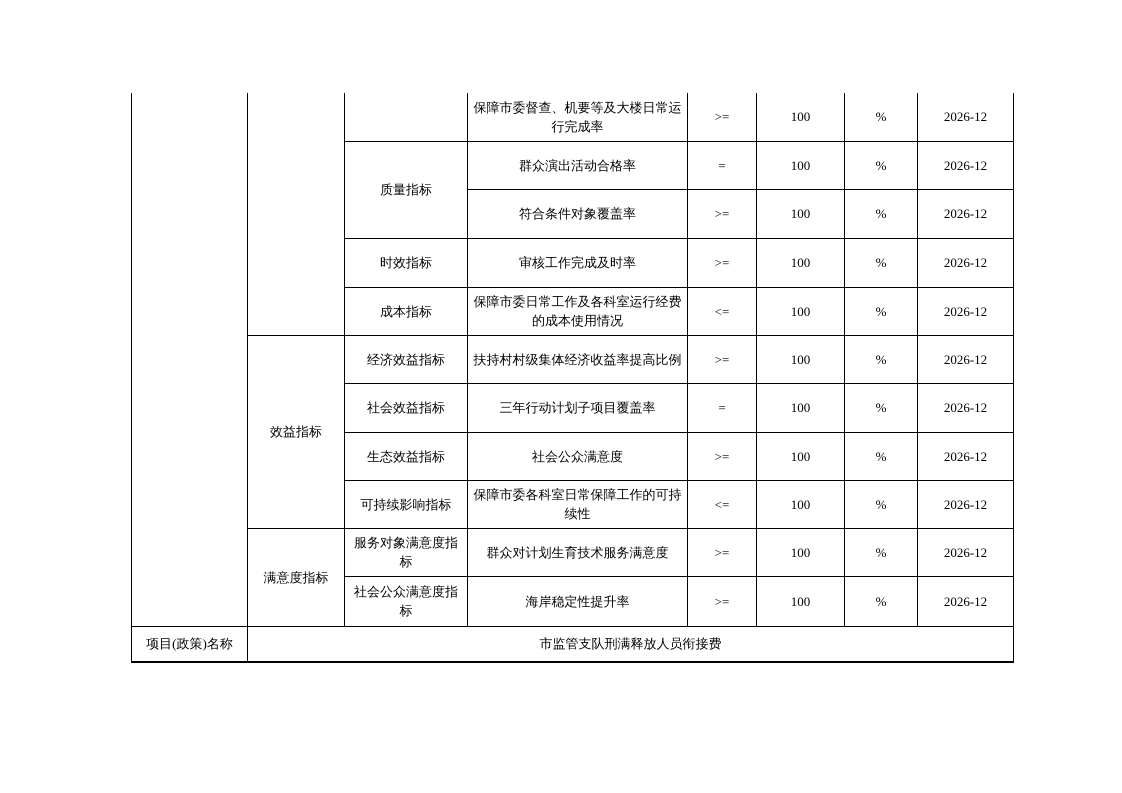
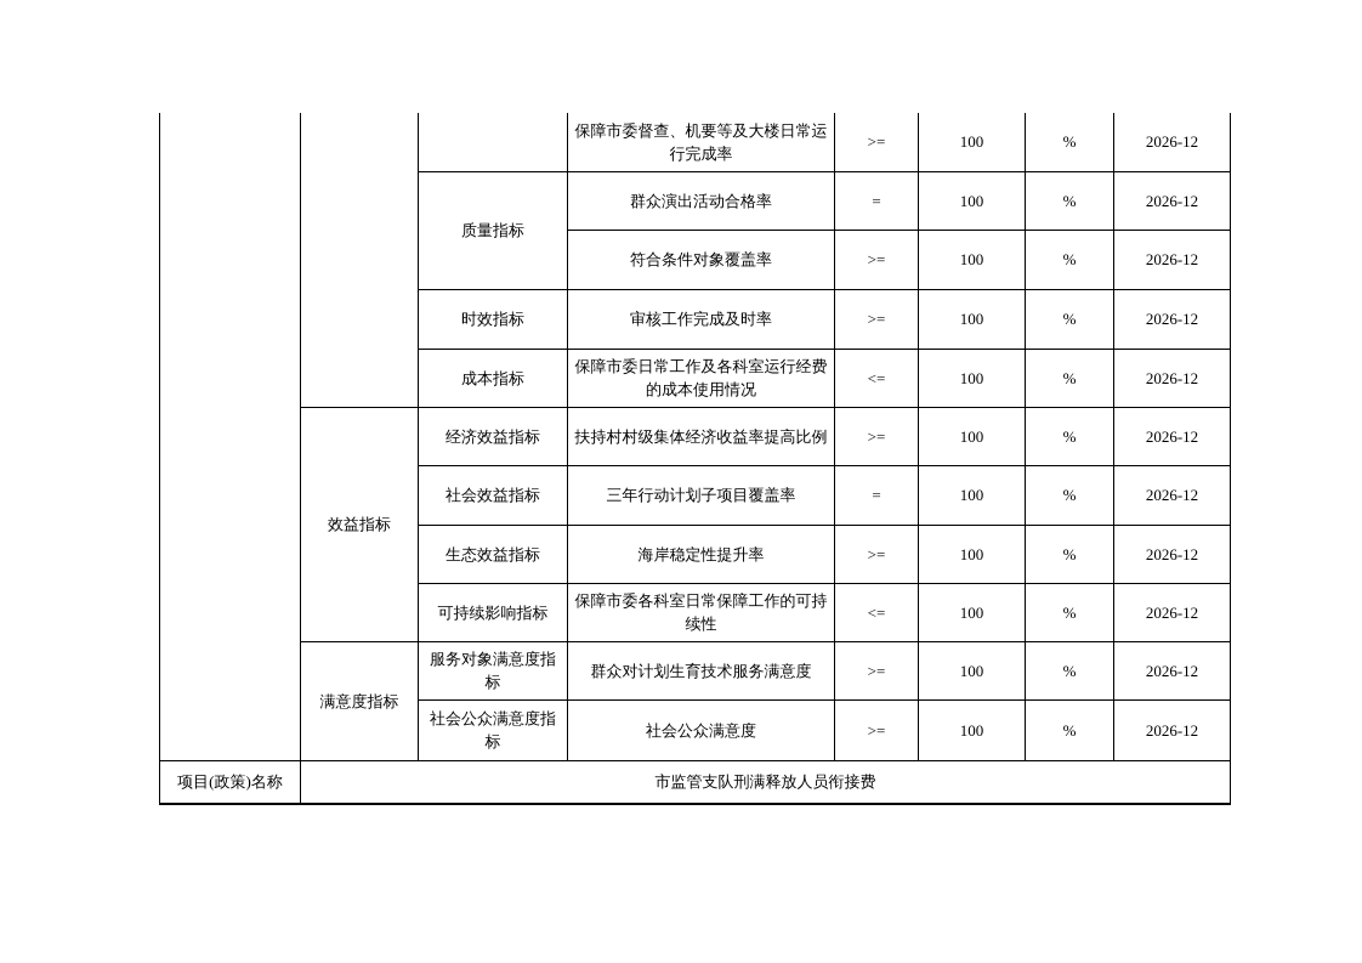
  			保障市委督查、机要等及大楼日常运行完成率	>=	100	%	2026-12
  质量指标	群众演出活动合格率	=	100	%	2026-12
  符合条件对象覆盖率	>=	100	%	2026-12
  时效指标	审核工作完成及时率	>=	100	%	2026-12
  成本指标	保障市委日常工作及各科室运行经费的成本使用情况	<=	100	%	2026-12
  效益指标	经济效益指标	扶持村村级集体经济收益率提高比例	>=	100	%	2026-12
  社会效益指标	三年行动计划子项目覆盖率	=	100	%	2026-12
- 生态效益指标	社会公众满意度	>=	100	%	2026-12
+ 生态效益指标	海岸稳定性提升率	>=	100	%	2026-12
  可持续影响指标	保障市委各科室日常保障工作的可持续性	<=	100	%	2026-12
  满意度指标	服务对象满意度指标	群众对计划生育技术服务满意度	>=	100	%	2026-12
- 社会公众满意度指标	海岸稳定性提升率	>=	100	%	2026-12
+ 社会公众满意度指标	社会公众满意度	>=	100	%	2026-12
  项目(政策)名称	市监管支队刑满释放人员衔接费
